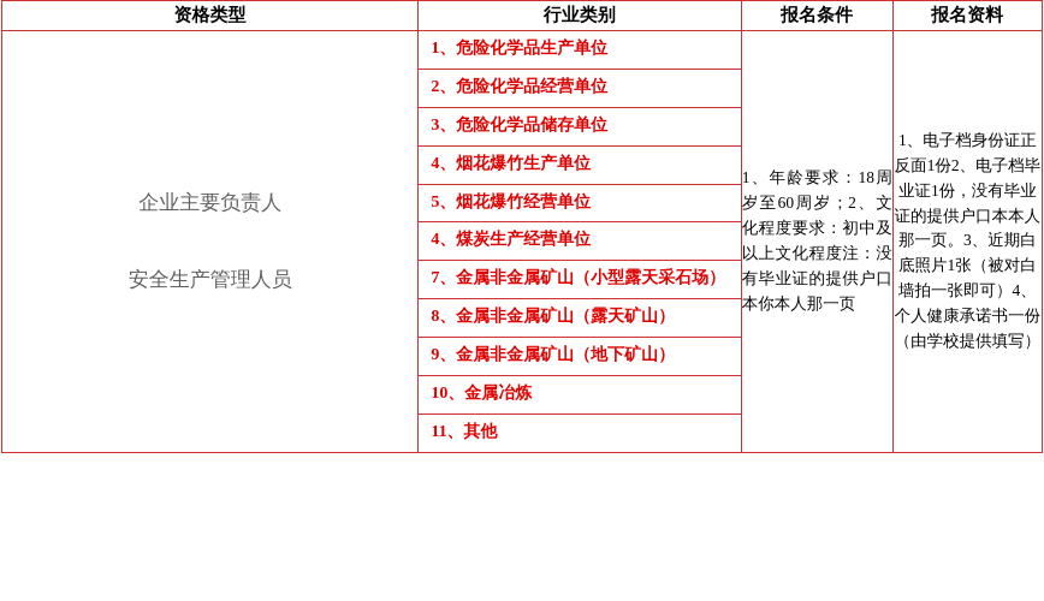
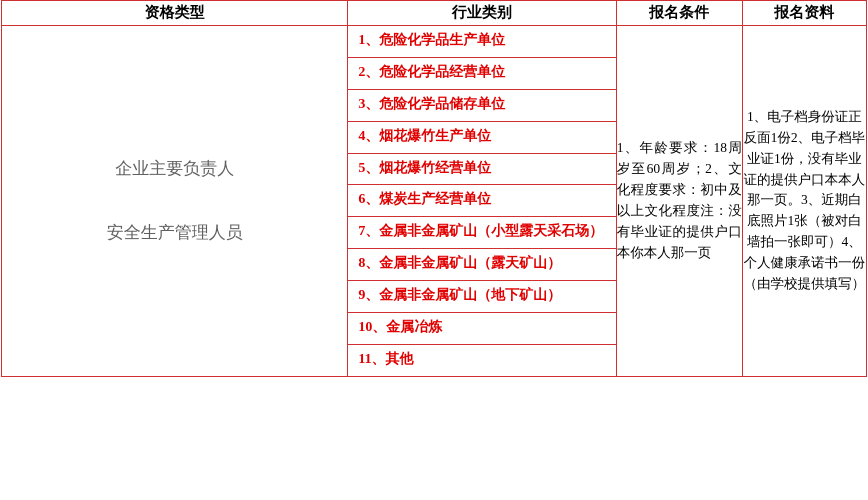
  资格类型	行业类别	报名条件	报名资料
- 企业主要负责人 安全生产管理人员	1、危险化学品生产单位 2、危险化学品经营单位 3、危险化学品储存单位 4、烟花爆竹生产单位 5、烟花爆竹经营单位 4、煤炭生产经营单位 7、金属非金属矿山（小型露天采石场） 8、金属非金属矿山（露天矿山） 9、金属非金属矿山（地下矿山） 10、金属冶炼 11、其他	1、年龄要求：18周岁至60周岁；2、文化程度要求：初中及以上文化程度注：没有毕业证的提供户口本你本人那一页	1、电子档身份证正反面1份2、电子档毕业证1份，没有毕业证的提供户口本本人那一页。3、近期白底照片1张（被对白墙拍一张即可）4、个人健康承诺书一份（由学校提供填写）
+ 企业主要负责人 安全生产管理人员	1、危险化学品生产单位 2、危险化学品经营单位 3、危险化学品储存单位 4、烟花爆竹生产单位 5、烟花爆竹经营单位 6、煤炭生产经营单位 7、金属非金属矿山（小型露天采石场） 8、金属非金属矿山（露天矿山） 9、金属非金属矿山（地下矿山） 10、金属冶炼 11、其他	1、年龄要求：18周岁至60周岁；2、文化程度要求：初中及以上文化程度注：没有毕业证的提供户口本你本人那一页	1、电子档身份证正反面1份2、电子档毕业证1份，没有毕业证的提供户口本本人那一页。3、近期白底照片1张（被对白墙拍一张即可）4、个人健康承诺书一份（由学校提供填写）
